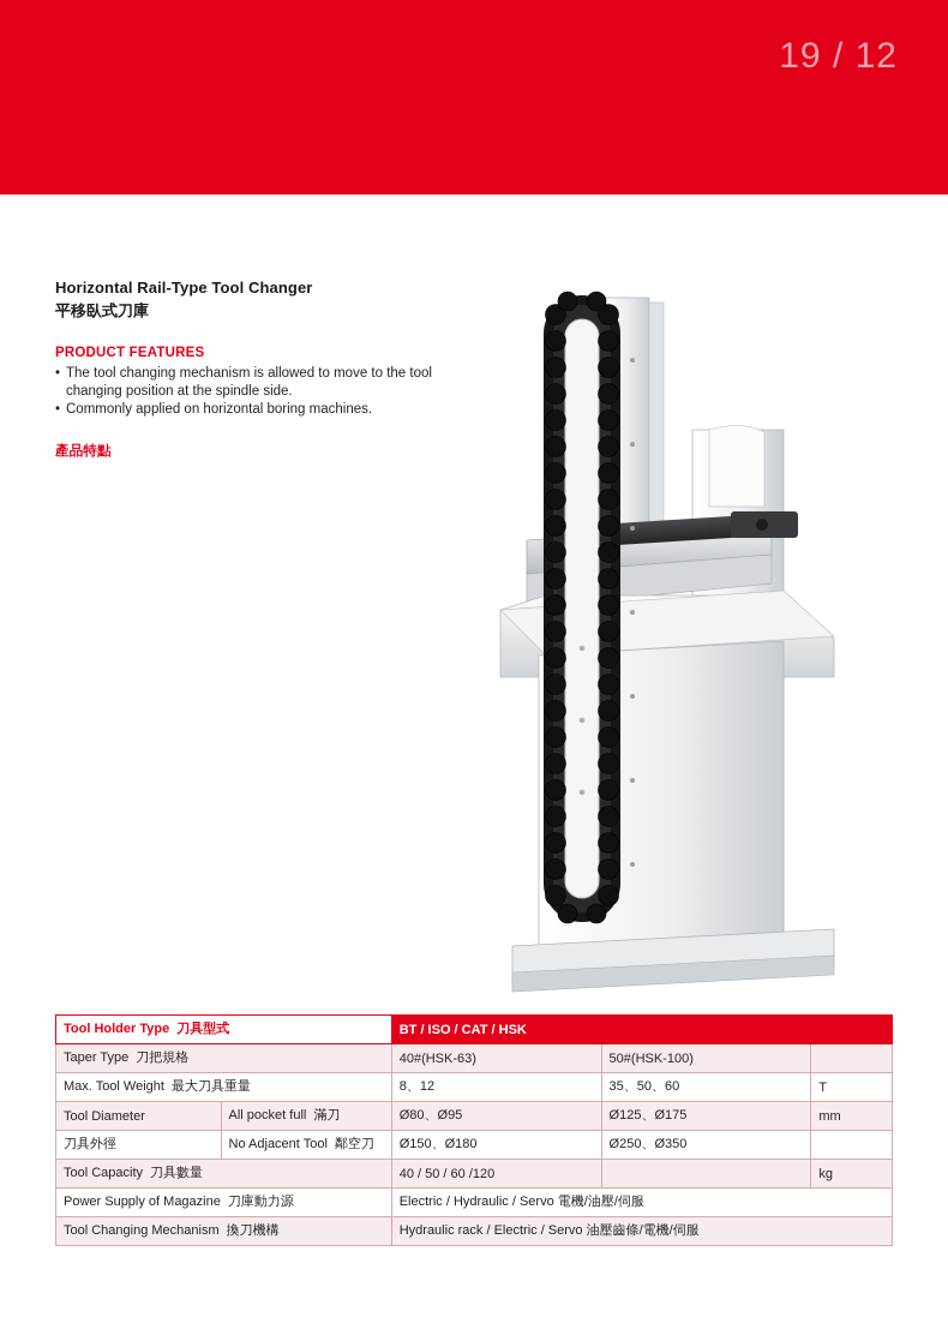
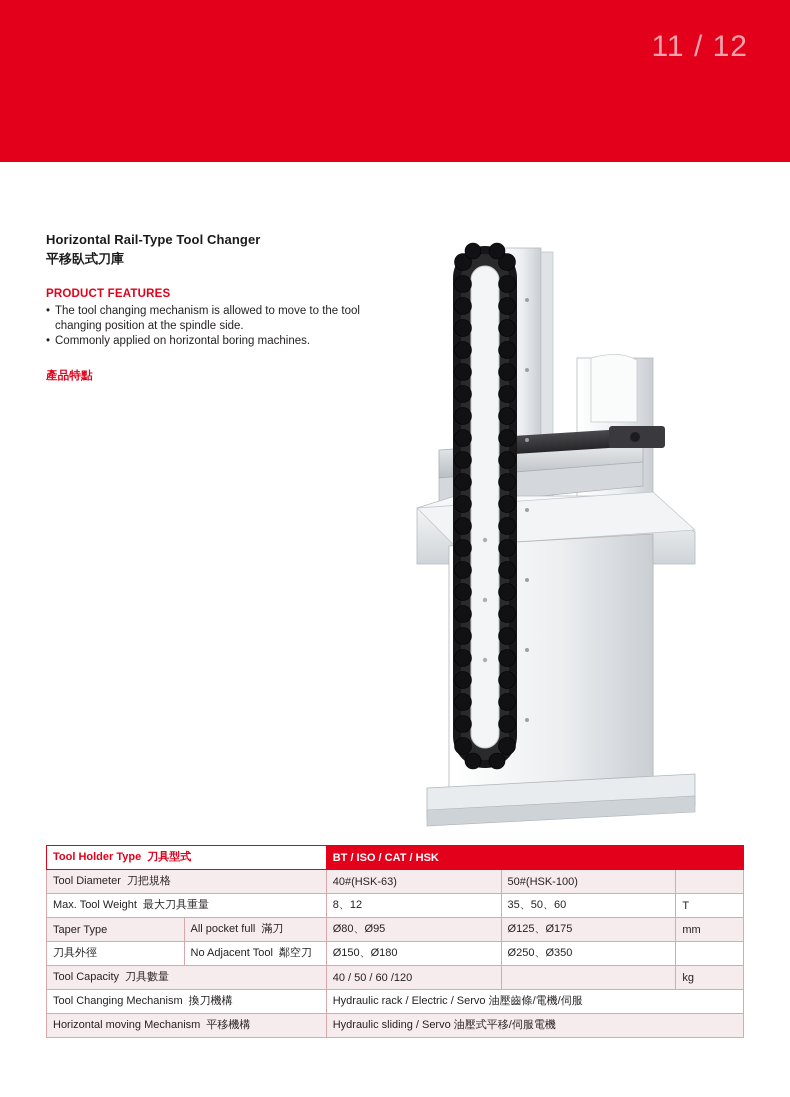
- 19 / 12
+ 11 / 12
  Horizontal Rail-Type Tool Changer
  平移臥式刀庫
  PRODUCT FEATURES
  The tool changing mechanism is allowed to move to the tool changing position at the spindle side.
  Commonly applied on horizontal boring machines.
  產品特點
  Tool Holder Type 刀具型式	BT / ISO / CAT / HSK
- Taper Type 刀把規格	40#(HSK-63)	50#(HSK-100)
+ Tool Diameter 刀把規格	40#(HSK-63)	50#(HSK-100)
  Max. Tool Weight 最大刀具重量	8、12	35、50、60	T
- Tool Diameter	All pocket full 滿刀	Ø80、Ø95	Ø125、Ø175	mm
+ Taper Type	All pocket full 滿刀	Ø80、Ø95	Ø125、Ø175	mm
  刀具外徑	No Adjacent Tool 鄰空刀	Ø150、Ø180	Ø250、Ø350
  Tool Capacity 刀具數量	40 / 50 / 60 /120		kg
- Power Supply of Magazine 刀庫動力源	Electric / Hydraulic / Servo 電機/油壓/伺服
  Tool Changing Mechanism 換刀機構	Hydraulic rack / Electric / Servo 油壓齒條/電機/伺服
+ Horizontal moving Mechanism 平移機構	Hydraulic sliding / Servo 油壓式平移/伺服電機
